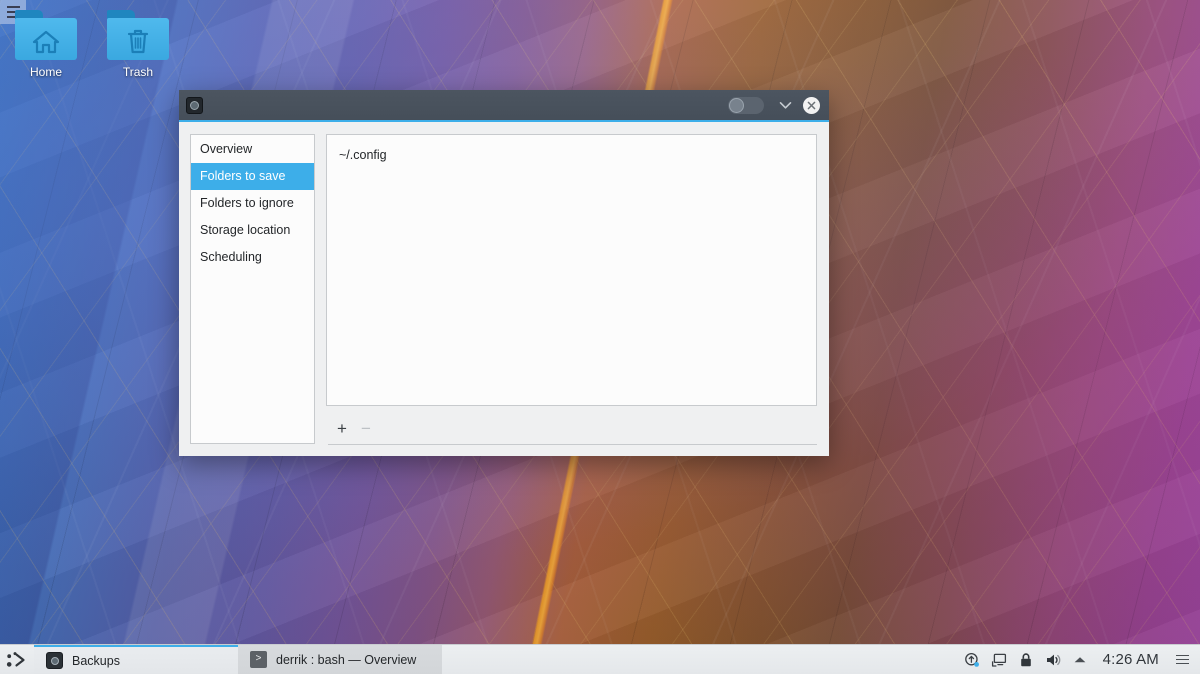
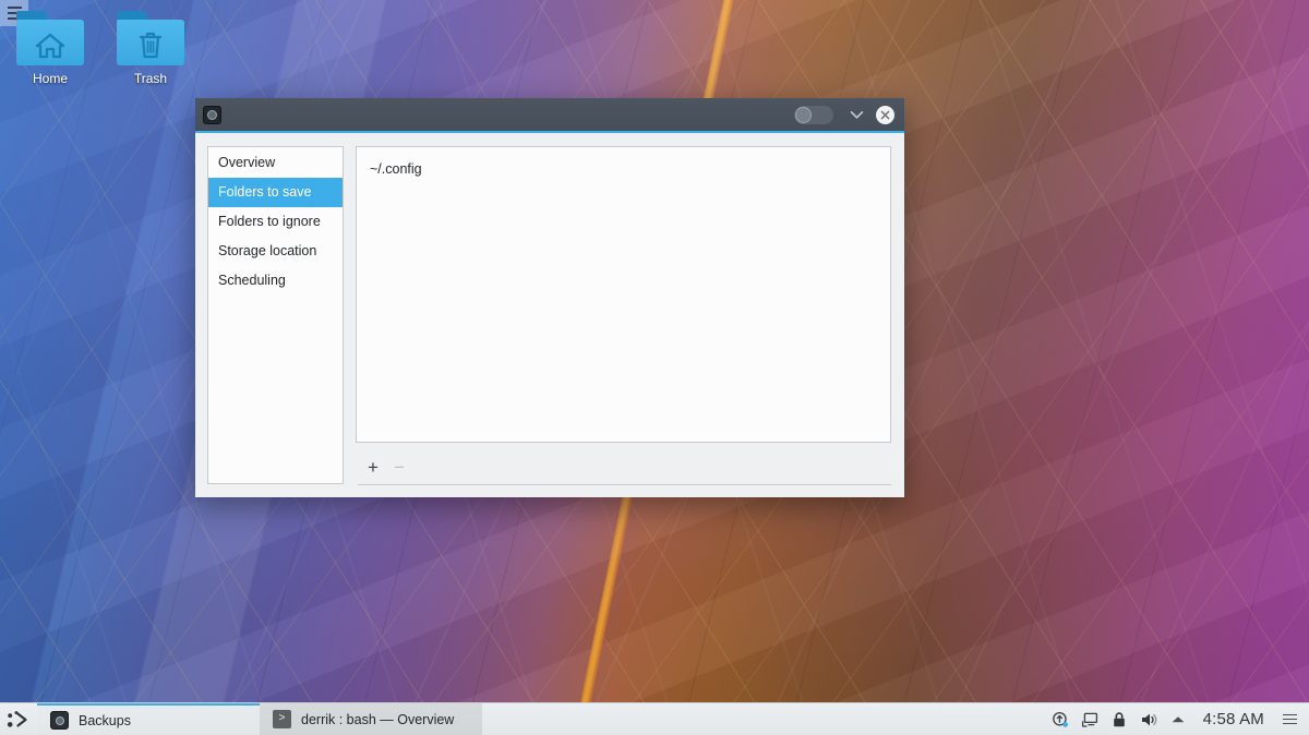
  Home
  Trash
  Overview
  Folders to save
  Folders to ignore
  Storage location
  Scheduling
  ~/.config
  +
  −
  Backups
  >
  derrik : bash — Overview
- 4:26 AM
+ 4:58 AM
